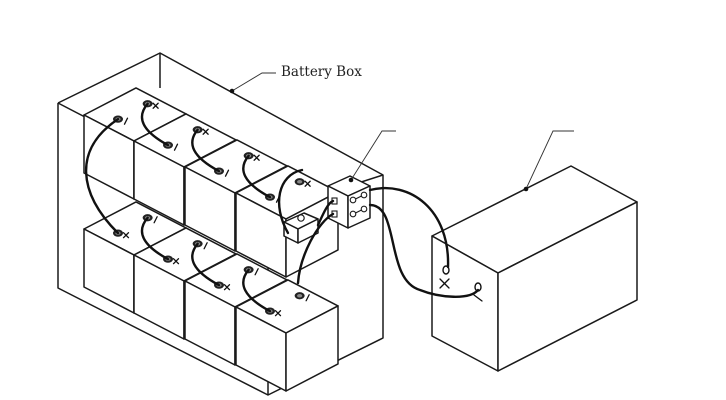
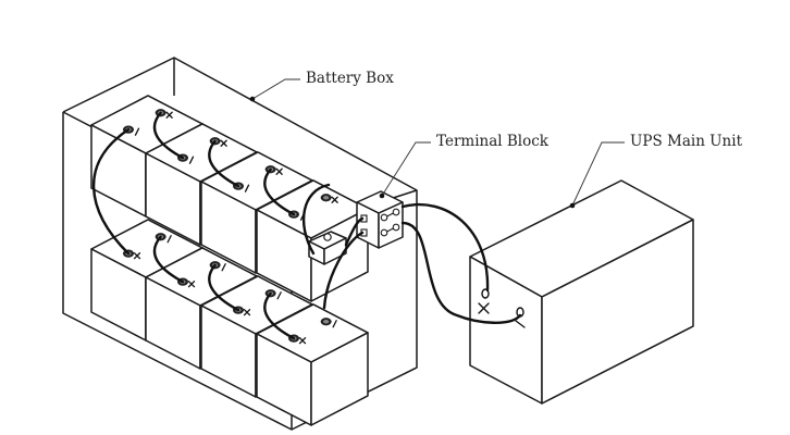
  Battery Box
+ Terminal Block
+ UPS Main Unit
